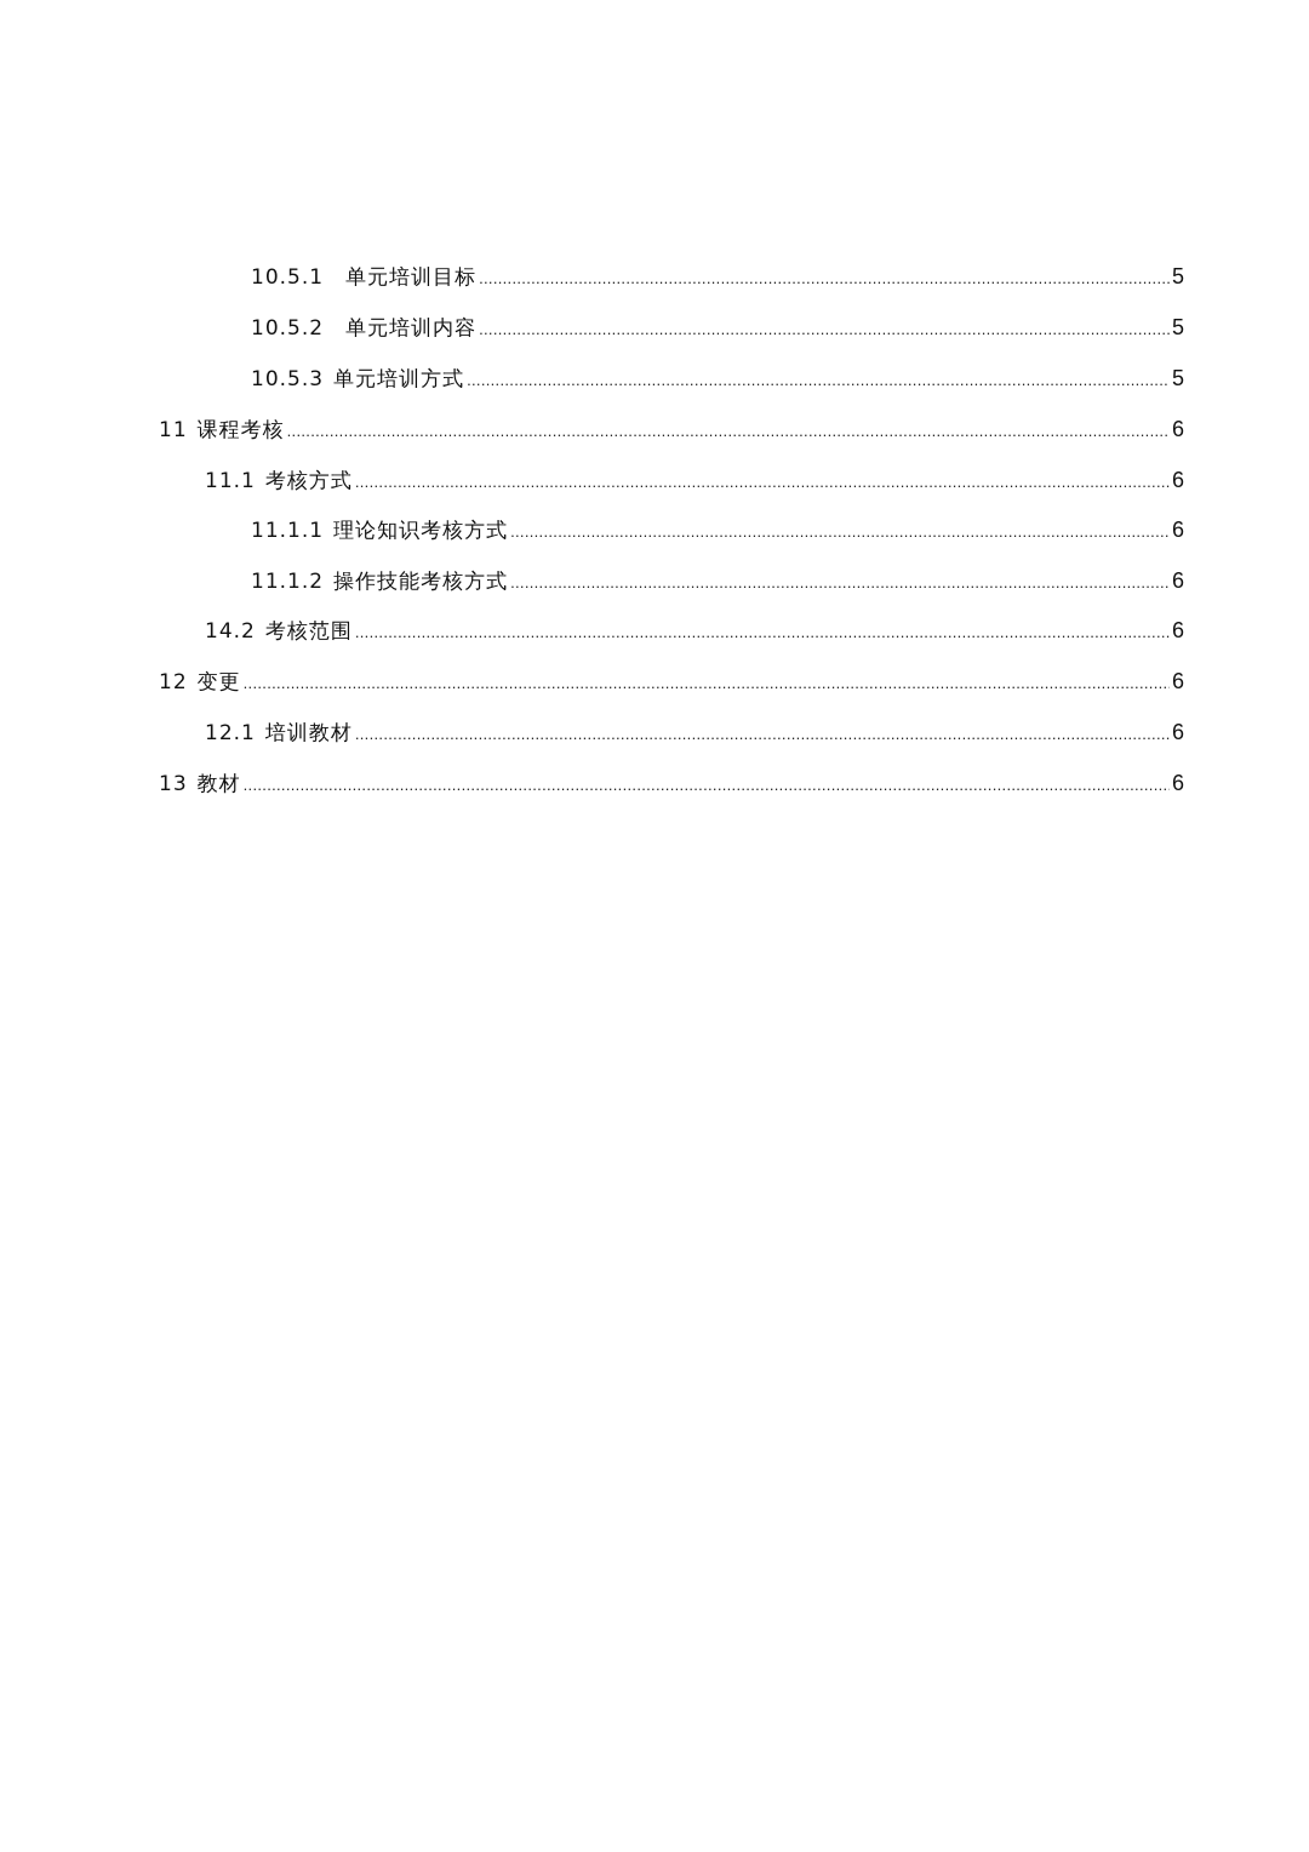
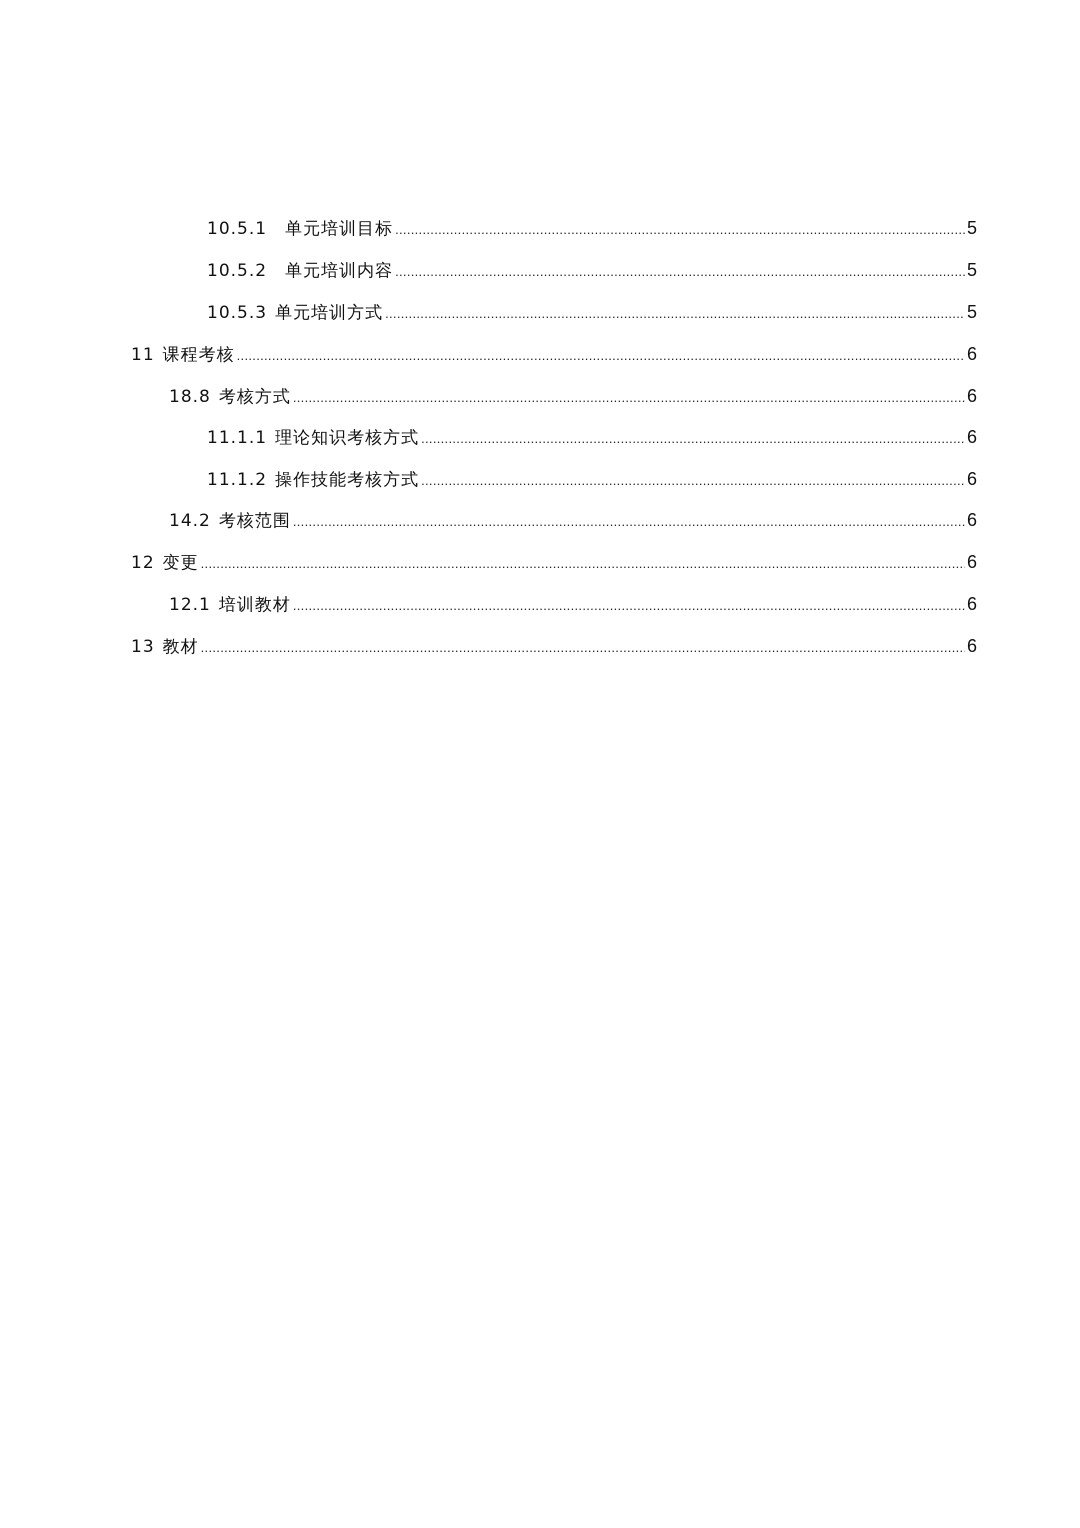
  10.5.1
  单元培训目标
  5
  10.5.2
  单元培训内容
  5
  10.5.3
  单元培训方式
  5
  11
  课程考核
  6
- 11.1
+ 18.8
  考核方式
  6
  11.1.1
  理论知识考核方式
  6
  11.1.2
  操作技能考核方式
  6
  14.2
  考核范围
  6
  12
  变更
  6
  12.1
  培训教材
  6
  13
  教材
  6
